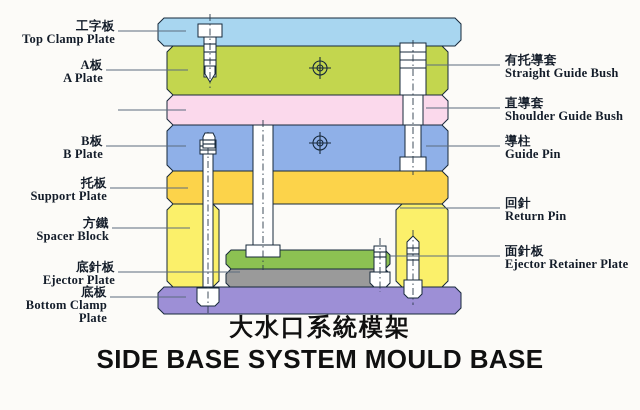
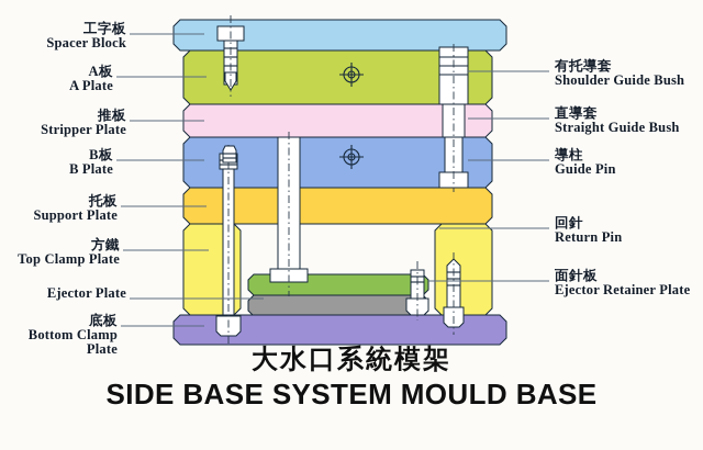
  工字板
- Top Clamp Plate
+ Spacer Block
  A板
  A Plate
+ 推板
+ Stripper Plate
  B板
  B Plate
  托板
  Support Plate
  方鐵
- Spacer Block
+ Top Clamp Plate
- 底針板
  Ejector Plate
  底板
  Bottom Clamp Plate
  有托導套
- Straight Guide Bush
+ Shoulder Guide Bush
  直導套
- Shoulder Guide Bush
+ Straight Guide Bush
  導柱
  Guide Pin
  回針
  Return Pin
  面針板
  Ejector Retainer Plate
  大水口系統模架
  SIDE BASE SYSTEM MOULD BASE
